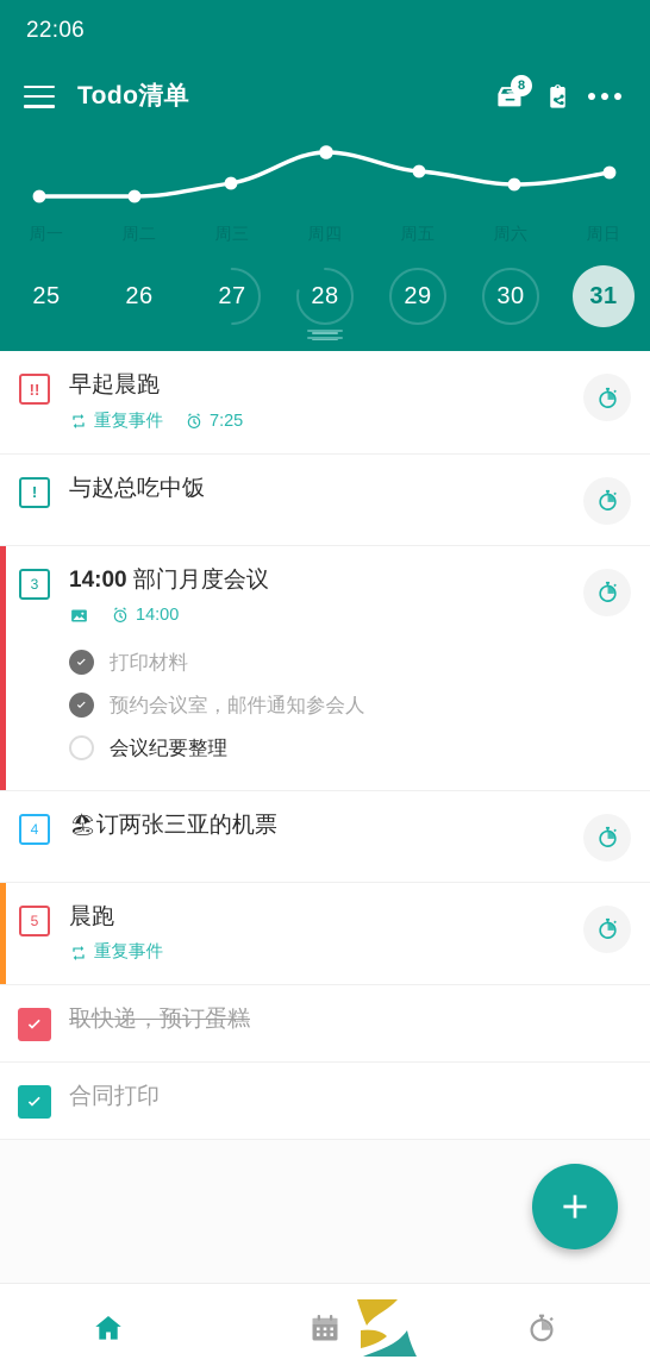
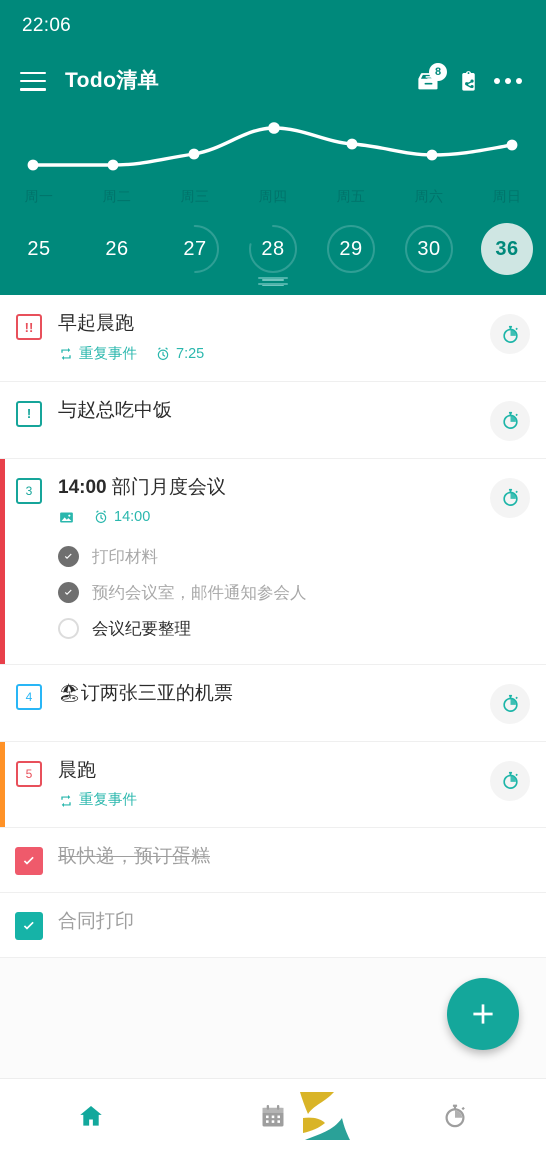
  22:06
  Todo清单
  8
  25
  26
  27
  28
  29
  30
- 31
+ 36
  !!
  早起晨跑
  重复事件
  7:25
  !
  与赵总吃中饭
  3
  14:00 部门月度会议
  14:00
  打印材料
  预约会议室，邮件通知参会人
  会议纪要整理
  4
  🏖订两张三亚的机票
  5
  晨跑
  重复事件
  取快递，预订蛋糕
  合同打印
